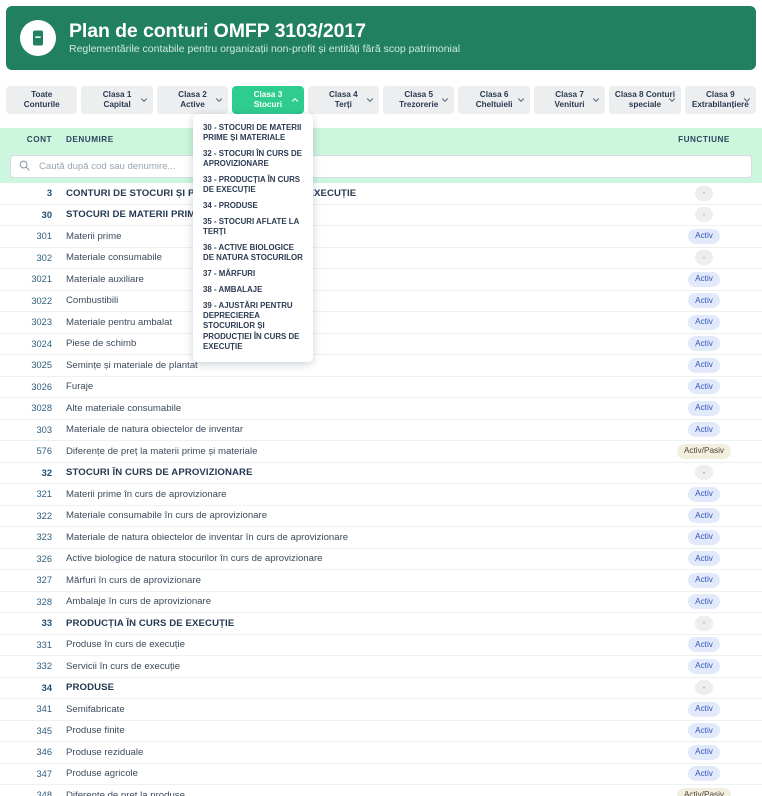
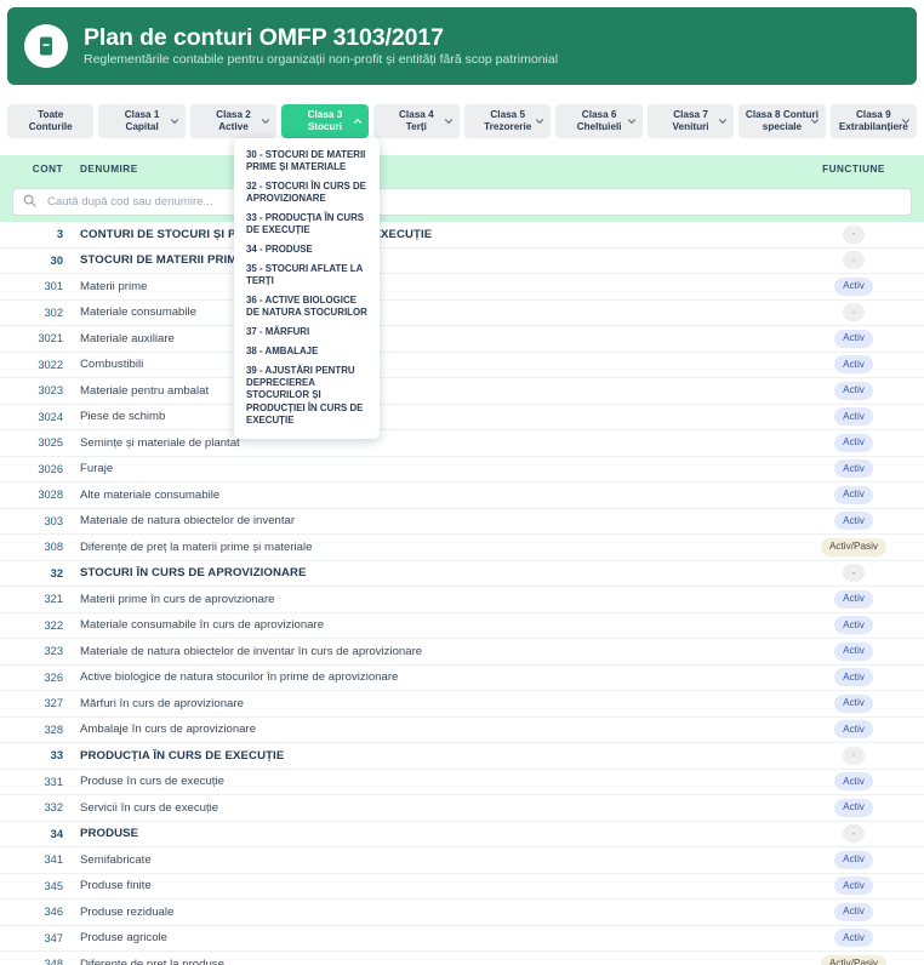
  Plan de conturi OMFP 3103/2017
  Reglementările contabile pentru organizații non-profit și entități fără scop patrimonial
  Toate
  Conturile
  Clasa 1
  Capital
  Clasa 2
  Active
  Clasa 3
  Stocuri
  Clasa 4
  Terți
  Clasa 5
  Trezorerie
  Clasa 6
  Cheltuieli
  Clasa 7
  Venituri
  Clasa 8 Conturi
  speciale
  Clasa 9
  Extrabilanțiere
  CONT
  DENUMIRE
  FUNCTIUNE
  Caută după cod sau denumire...
  3
  -
  30
  -
  301
  Materii prime
  Activ
  302
  Materiale consumabile
  -
  3021
  Materiale auxiliare
  Activ
  3022
  Combustibili
  Activ
  3023
  Materiale pentru ambalat
  Activ
  3024
  Piese de schimb
  Activ
  3025
  Semințe și materiale de plantat
  Activ
  3026
  Furaje
  Activ
  3028
  Alte materiale consumabile
  Activ
  303
  Materiale de natura obiectelor de inventar
  Activ
- 576
+ 308
  Diferențe de preț la materii prime și materiale
  Activ/Pasiv
  32
  STOCURI ÎN CURS DE APROVIZIONARE
  -
  321
  Materii prime în curs de aprovizionare
  Activ
  322
  Materiale consumabile în curs de aprovizionare
  Activ
  323
  Materiale de natura obiectelor de inventar în curs de aprovizionare
  Activ
  326
- Active biologice de natura stocurilor în curs de aprovizionare
+ Active biologice de natura stocurilor în prime de aprovizionare
  Activ
  327
  Mărfuri în curs de aprovizionare
  Activ
  328
  Ambalaje în curs de aprovizionare
  Activ
  33
  PRODUCȚIA ÎN CURS DE EXECUȚIE
  -
  331
  Produse în curs de execuție
  Activ
  332
  Servicii în curs de execuție
  Activ
  34
  PRODUSE
  -
  341
  Semifabricate
  Activ
  345
  Produse finite
  Activ
  346
  Produse reziduale
  Activ
  347
  Produse agricole
  Activ
  348
  Diferențe de preț la produse
  Activ/Pasiv
  30 - STOCURI DE MATERII PRIME ȘI MATERIALE
  32 - STOCURI ÎN CURS DE APROVIZIONARE
  33 - PRODUCȚIA ÎN CURS DE EXECUȚIE
  34 - PRODUSE
  35 - STOCURI AFLATE LA TERȚI
  36 - ACTIVE BIOLOGICE DE NATURA STOCURILOR
  37 - MĂRFURI
  38 - AMBALAJE
  39 - AJUSTĂRI PENTRU DEPRECIEREA STOCURILOR ȘI PRODUCȚIEI ÎN CURS DE EXECUȚIE
